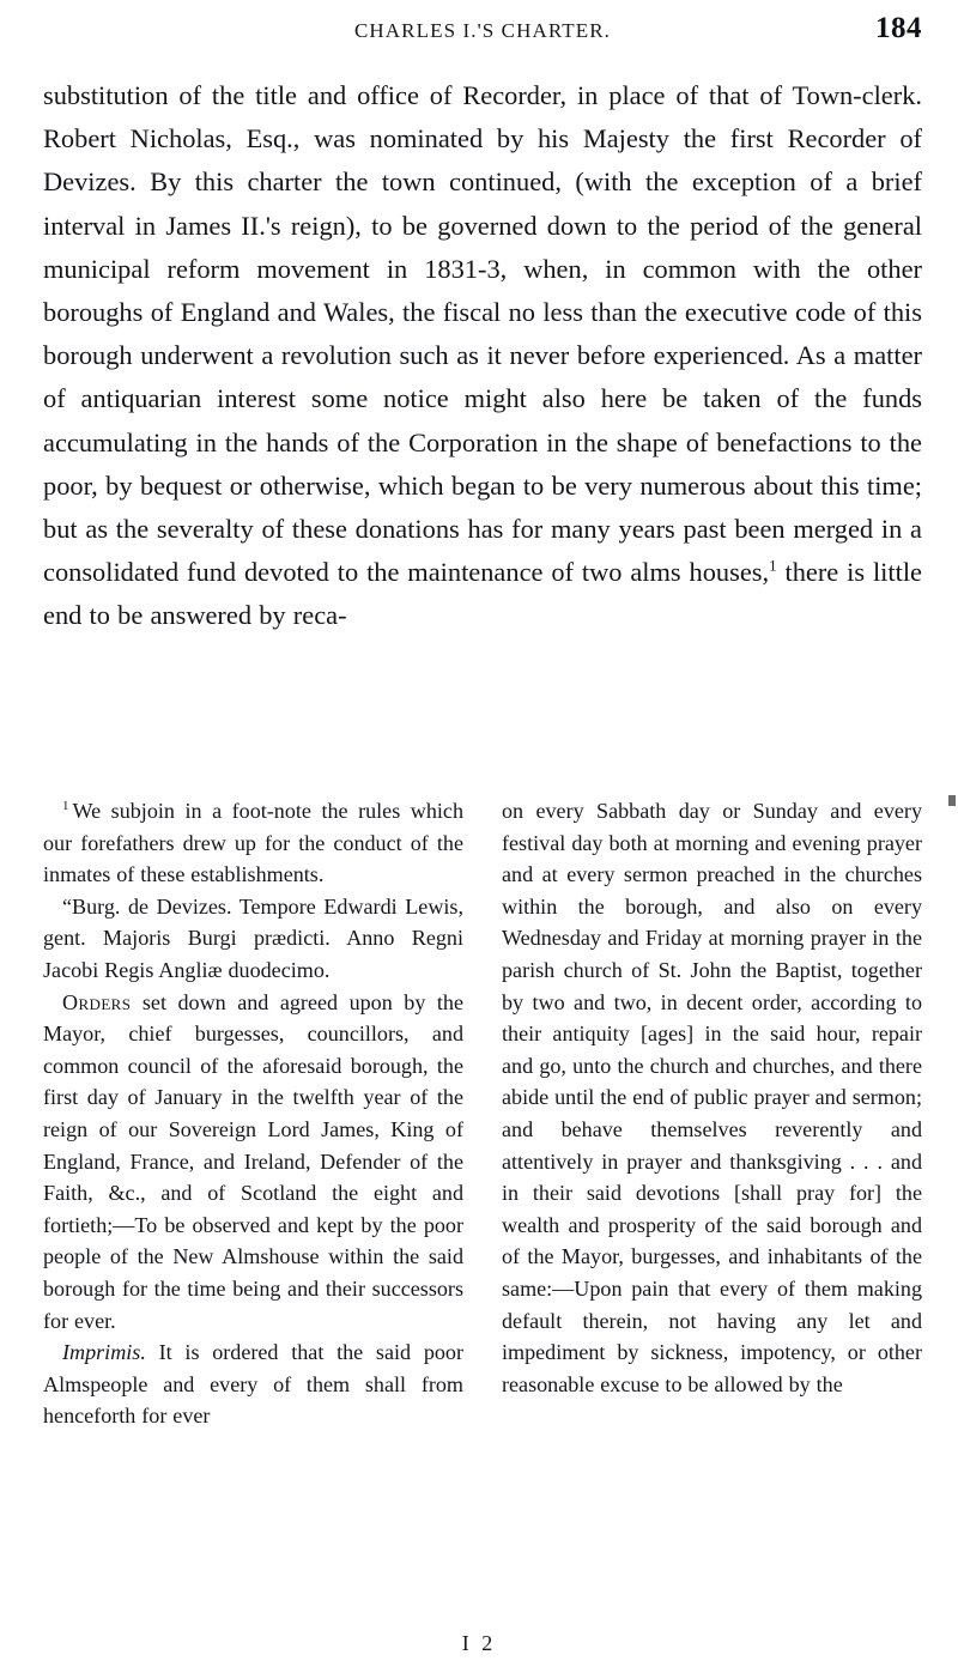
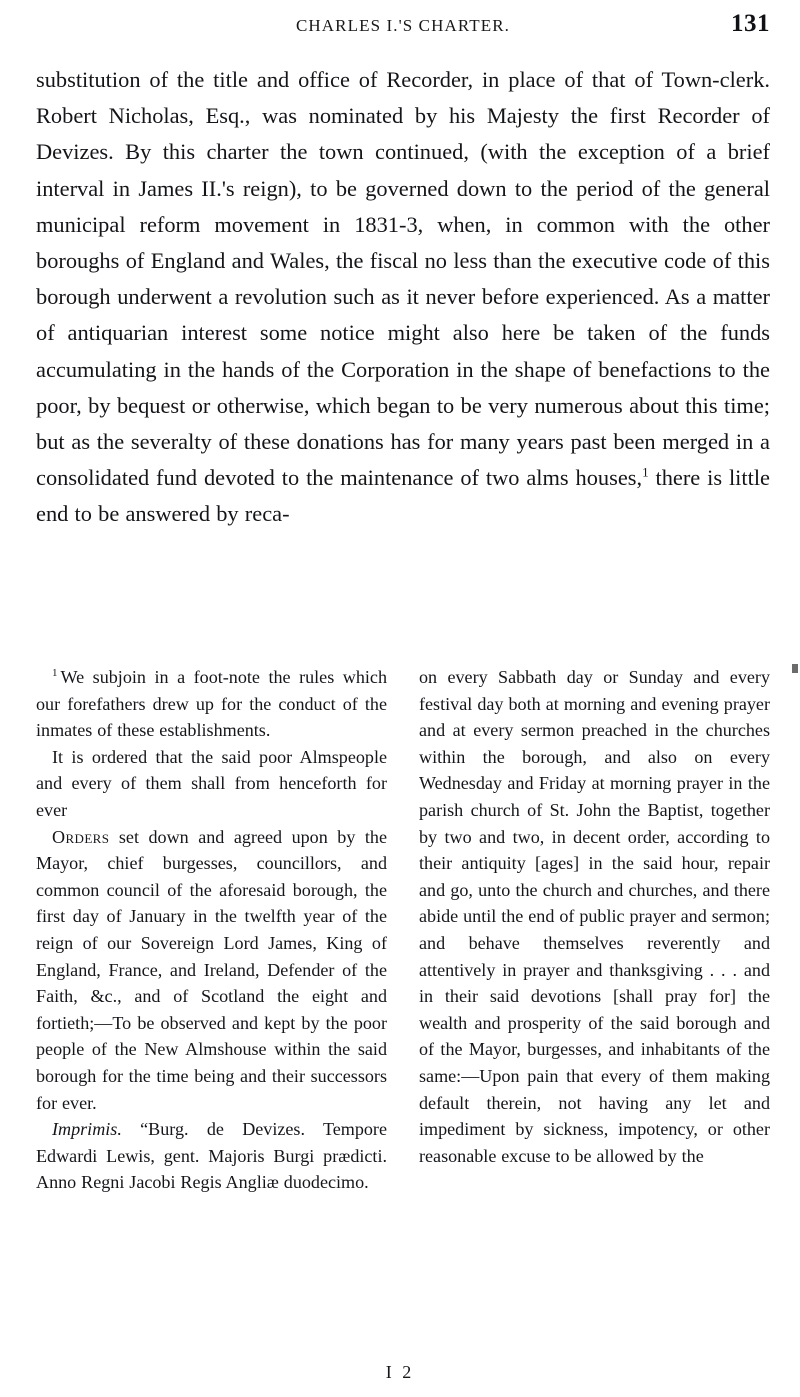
  CHARLES I.'S CHARTER.
- 184
+ 131
  substitution of the title and office of Recorder, in place of that of Town-clerk. Robert Nicholas, Esq., was nominated by his Majesty the first Recorder of Devizes. By this charter the town continued, (with the exception of a brief interval in James II.'s reign), to be governed down to the period of the general municipal reform movement in 1831-3, when, in common with the other boroughs of England and Wales, the fiscal no less than the executive code of this borough underwent a revolution such as it never before experienced. As a matter of antiquarian interest some notice might also here be taken of the funds accumulating in the hands of the Corporation in the shape of benefactions to the poor, by bequest or otherwise, which began to be very numerous about this time; but as the severalty of these donations has for many years past been merged in a consolidated fund devoted to the maintenance of two alms houses,1 there is little end to be answered by reca-
  1 We subjoin in a foot-note the rules which our forefathers drew up for the conduct of the inmates of these establishments.
- “Burg. de Devizes. Tempore Edwardi Lewis, gent. Majoris Burgi prædicti. Anno Regni Jacobi Regis Angliæ duodecimo.
+ It is ordered that the said poor Almspeople and every of them shall from henceforth for ever
  Orders set down and agreed upon by the Mayor, chief burgesses, councillors, and common council of the aforesaid borough, the first day of January in the twelfth year of the reign of our Sovereign Lord James, King of England, France, and Ireland, Defender of the Faith, &c., and of Scotland the eight and fortieth;—To be observed and kept by the poor people of the New Almshouse within the said borough for the time being and their successors for ever.
- Imprimis. It is ordered that the said poor Almspeople and every of them shall from henceforth for ever
+ Imprimis. “Burg. de Devizes. Tempore Edwardi Lewis, gent. Majoris Burgi prædicti. Anno Regni Jacobi Regis Angliæ duodecimo.
  on every Sabbath day or Sunday and every festival day both at morning and evening prayer and at every sermon preached in the churches within the borough, and also on every Wednesday and Friday at morning prayer in the parish church of St. John the Baptist, together by two and two, in decent order, according to their antiquity [ages] in the said hour, repair and go, unto the church and churches, and there abide until the end of public prayer and sermon; and behave themselves reverently and attentively in prayer and thanksgiving . . . and in their said devotions [shall pray for] the wealth and prosperity of the said borough and of the Mayor, burgesses, and inhabitants of the same:—Upon pain that every of them making default therein, not having any let and impediment by sickness, impotency, or other reasonable excuse to be allowed by the
  I 2
